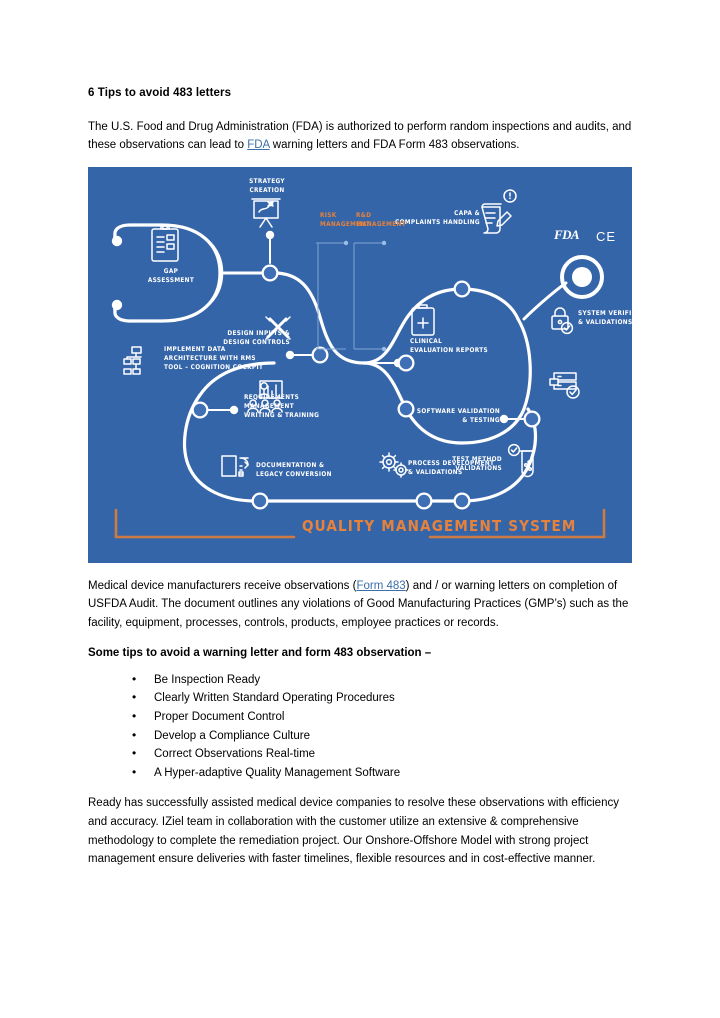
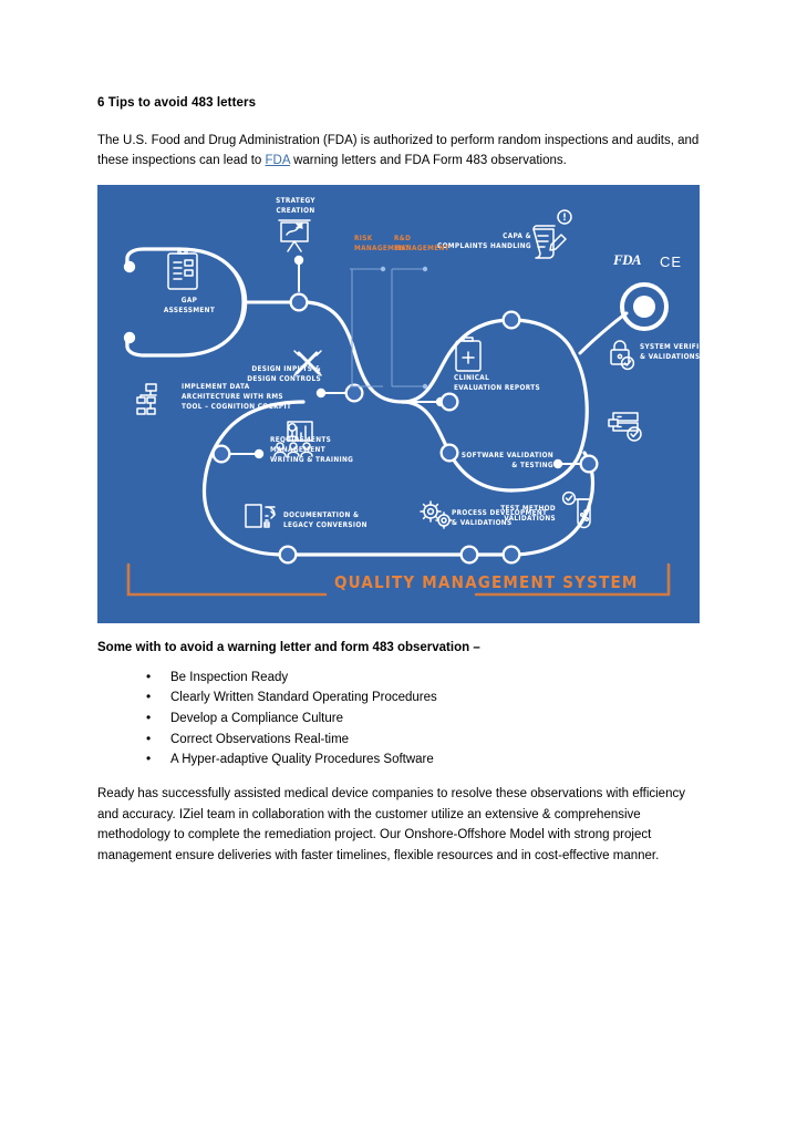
  6 Tips to avoid 483 letters
- The U.S. Food and Drug Administration (FDA) is authorized to perform random inspections and audits, and these observations can lead to FDA warning letters and FDA Form 483 observations.
+ The U.S. Food and Drug Administration (FDA) is authorized to perform random inspections and audits, and these inspections can lead to FDA warning letters and FDA Form 483 observations.
  GAP
  ASSESSMENT
  STRATEGY
  CREATION
  DESIGN INPUTS &
  DESIGN CONTROLS
  IMPLEMENT DATA
  ARCHITECTURE WITH RMS
  TOOL – COGNITION COCKPIT
  REQUIREMENTS
  MANAGEMENT
  WRITING & TRAINING
  DOCUMENTATION &
  LEGACY CONVERSION
  PROCESS DEVELOPMENT
  & VALIDATIONS
  TEST METHOD
  VALIDATIONS
  SOFTWARE VALIDATION
  & TESTING
  & VALIDATIONS
  CLINICAL
  EVALUATION REPORTS
  CAPA &
  COMPLAINTS HANDLING
  RISK
  MANAGEMENT
  R&D
  MANAGEMENT
  FDA
  CE
  QUALITY MANAGEMENT SYSTEM
- Medical device manufacturers receive observations (Form 483) and / or warning letters on completion of USFDA Audit. The document outlines any violations of Good Manufacturing Practices (GMP’s) such as the facility, equipment, processes, controls, products, employee practices or records.
- Some tips to avoid a warning letter and form 483 observation –
+ Some with to avoid a warning letter and form 483 observation –
  Be Inspection Ready
  Clearly Written Standard Operating Procedures
- Proper Document Control
  Develop a Compliance Culture
  Correct Observations Real-time
- A Hyper-adaptive Quality Management Software
+ A Hyper-adaptive Quality Procedures Software
  Ready has successfully assisted medical device companies to resolve these observations with efficiency and accuracy. IZiel team in collaboration with the customer utilize an extensive & comprehensive methodology to complete the remediation project. Our Onshore-Offshore Model with strong project management ensure deliveries with faster timelines, flexible resources and in cost-effective manner.
